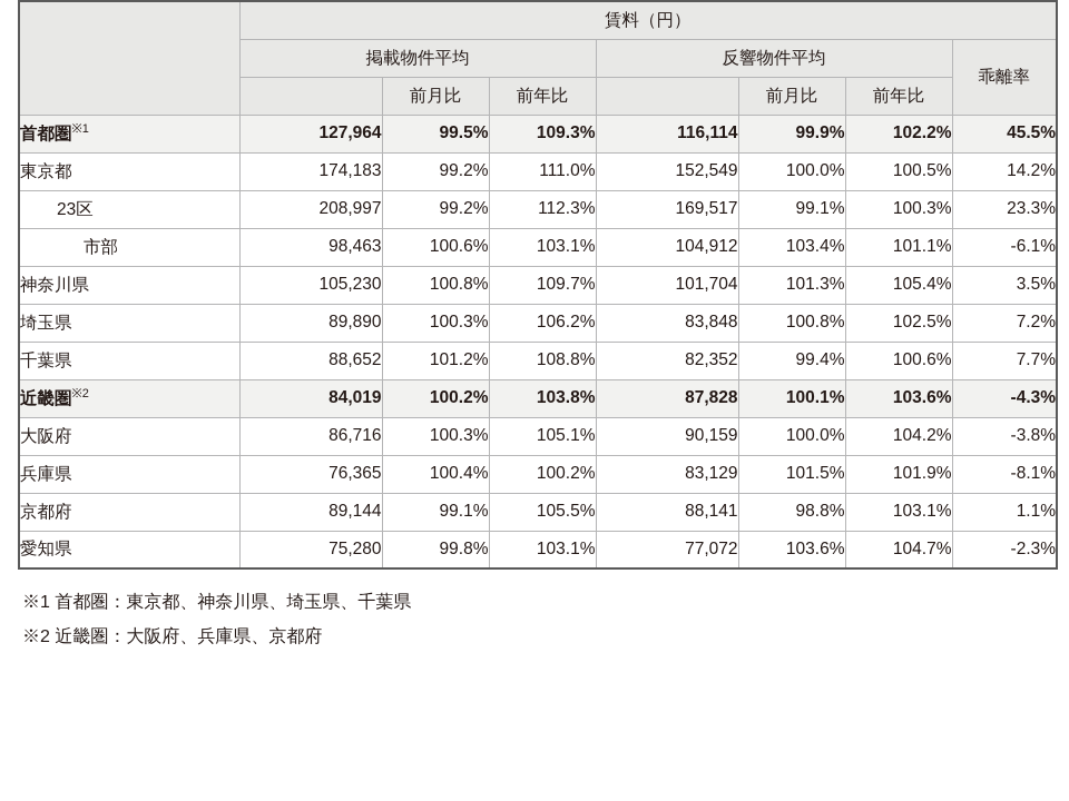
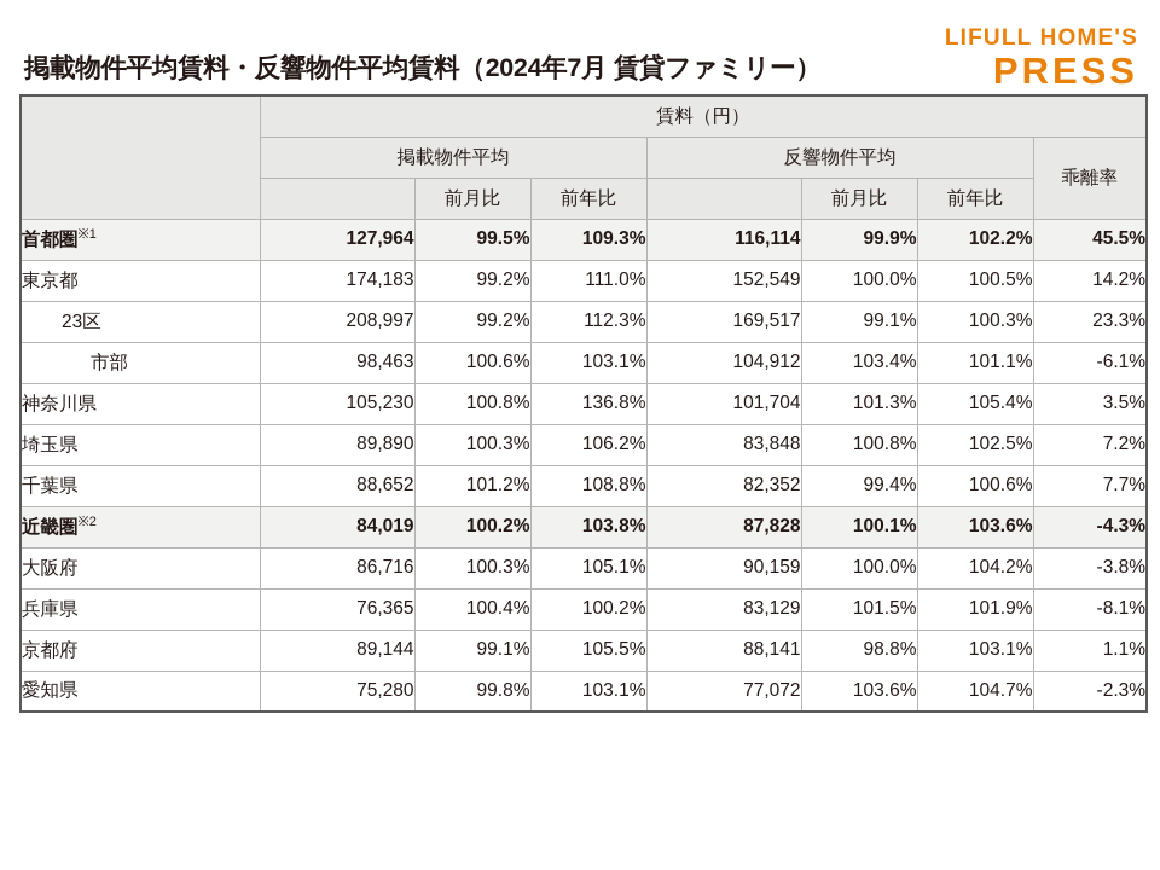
+ 掲載物件平均賃料・反響物件平均賃料（2024年7月 賃貸ファミリー）
+ LIFULL HOME'S
+ PRESS
  	賃料（円）
  掲載物件平均	反響物件平均	乖離率
  	前月比	前年比		前月比	前年比
  首都圏※1	127,964	99.5%	109.3%	116,114	99.9%	102.2%	45.5%
  東京都	174,183	99.2%	111.0%	152,549	100.0%	100.5%	14.2%
  23区	208,997	99.2%	112.3%	169,517	99.1%	100.3%	23.3%
  市部	98,463	100.6%	103.1%	104,912	103.4%	101.1%	-6.1%
- 神奈川県	105,230	100.8%	109.7%	101,704	101.3%	105.4%	3.5%
+ 神奈川県	105,230	100.8%	136.8%	101,704	101.3%	105.4%	3.5%
  埼玉県	89,890	100.3%	106.2%	83,848	100.8%	102.5%	7.2%
  千葉県	88,652	101.2%	108.8%	82,352	99.4%	100.6%	7.7%
  近畿圏※2	84,019	100.2%	103.8%	87,828	100.1%	103.6%	-4.3%
  大阪府	86,716	100.3%	105.1%	90,159	100.0%	104.2%	-3.8%
  兵庫県	76,365	100.4%	100.2%	83,129	101.5%	101.9%	-8.1%
  京都府	89,144	99.1%	105.5%	88,141	98.8%	103.1%	1.1%
  愛知県	75,280	99.8%	103.1%	77,072	103.6%	104.7%	-2.3%
- ※1 首都圏：東京都、神奈川県、埼玉県、千葉県
- ※2 近畿圏：大阪府、兵庫県、京都府
